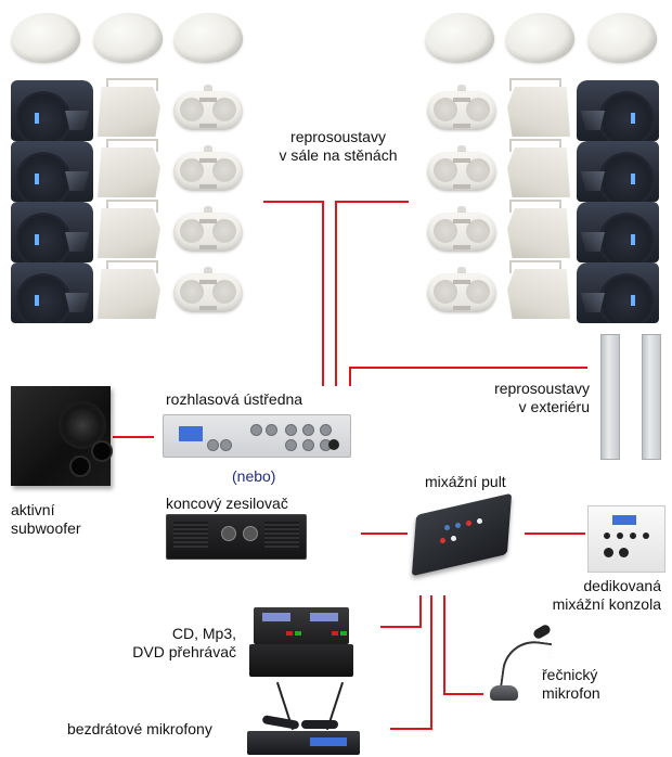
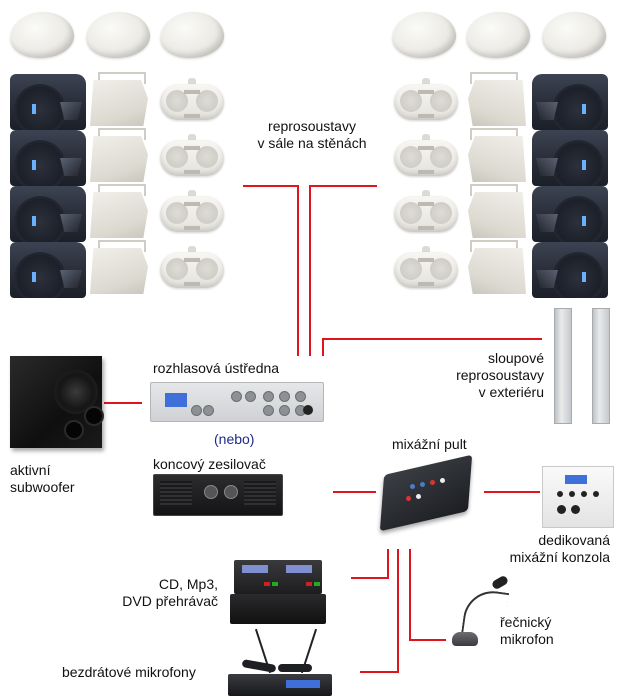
  reprosoustavy
  v sále na stěnách
+ sloupové
  reprosoustavy
  v exteriéru
  aktivní
  subwoofer
  rozhlasová ústředna
  (nebo)
  koncový zesilovač
  mixážní pult
  dedikovaná
  mixážní konzola
  CD, Mp3,
  DVD přehrávač
  bezdrátové mikrofony
  řečnický
  mikrofon
